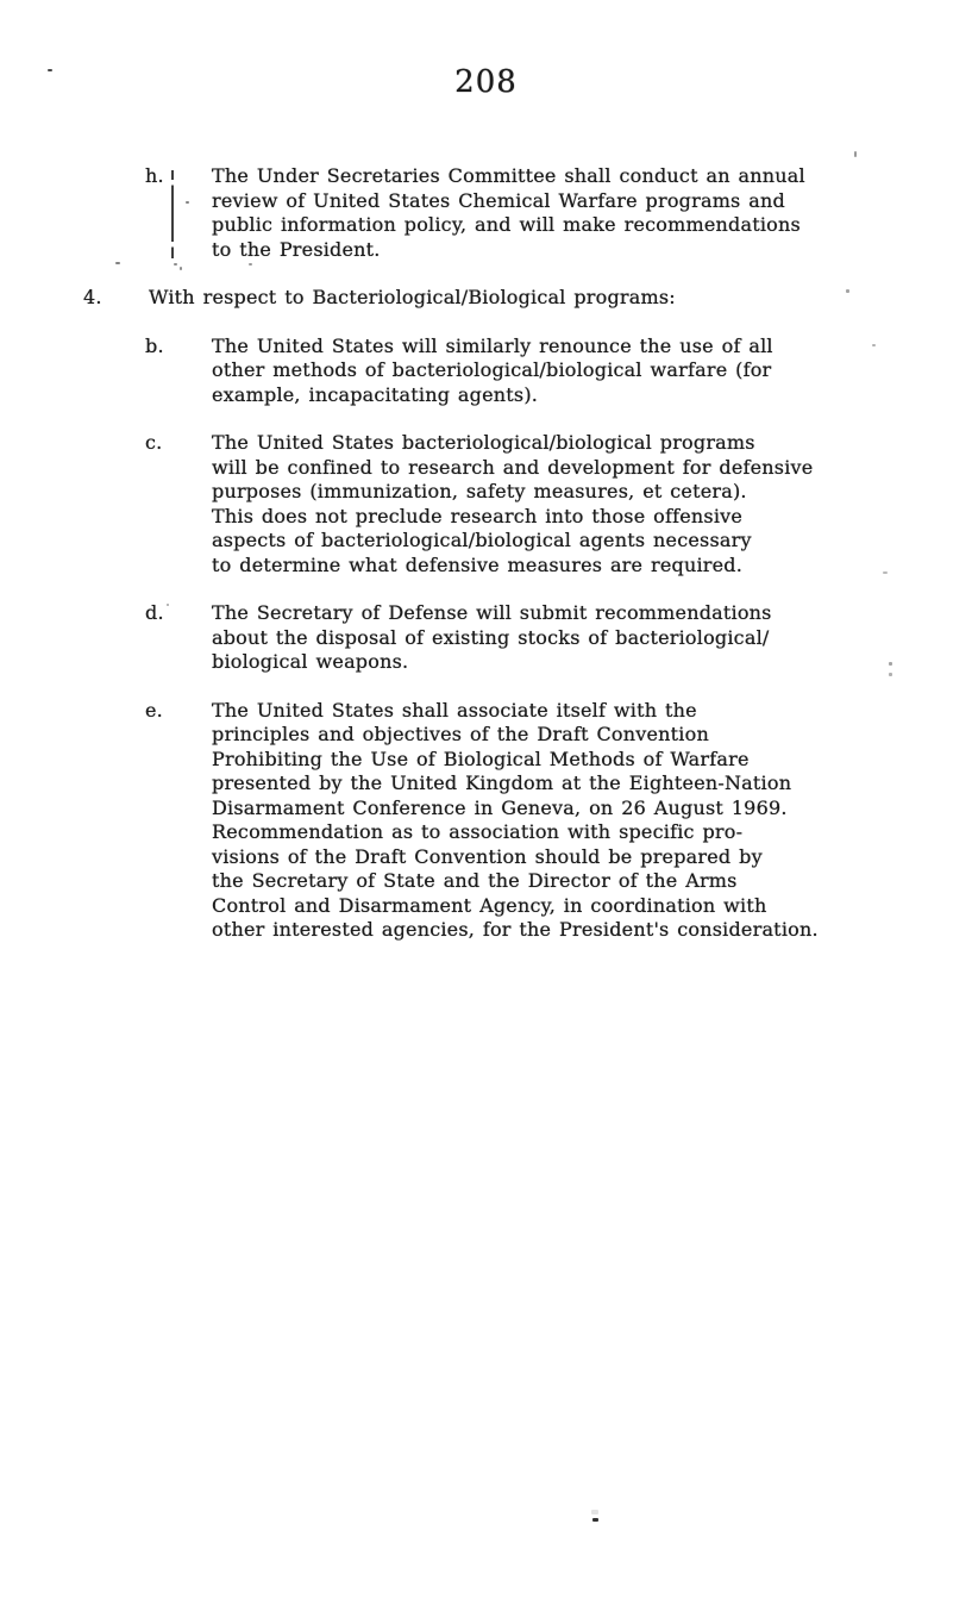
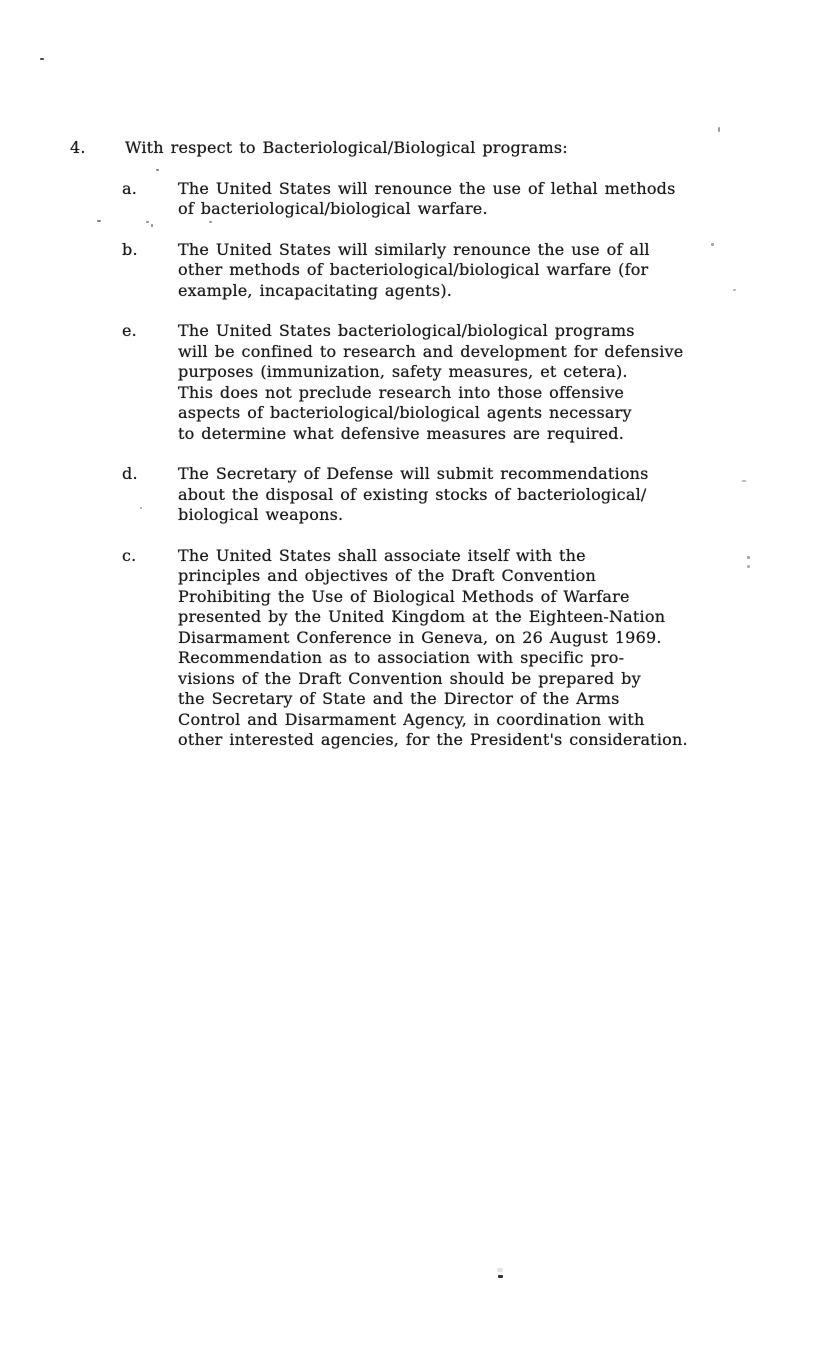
- 208
- h.
- The Under Secretaries Committee shall conduct an annual
- review of United States Chemical Warfare programs and
- public information policy, and will make recommendations
- to the President.
  4.
  With respect to Bacteriological/Biological programs:
+ a.
+ The United States will renounce the use of lethal methods
+ of bacteriological/biological warfare.
  b.
  The United States will similarly renounce the use of all
  other methods of bacteriological/biological warfare (for
  example, incapacitating agents).
- c.
+ e.
  The United States bacteriological/biological programs
  will be confined to research and development for defensive
  purposes (immunization, safety measures, et cetera).
  This does not preclude research into those offensive
  aspects of bacteriological/biological agents necessary
  to determine what defensive measures are required.
  d.
  The Secretary of Defense will submit recommendations
  about the disposal of existing stocks of bacteriological/
  biological weapons.
- e.
+ c.
  The United States shall associate itself with the
  principles and objectives of the Draft Convention
  Prohibiting the Use of Biological Methods of Warfare
  presented by the United Kingdom at the Eighteen-Nation
  Disarmament Conference in Geneva, on 26 August 1969.
  Recommendation as to association with specific pro-
  visions of the Draft Convention should be prepared by
  the Secretary of State and the Director of the Arms
  Control and Disarmament Agency, in coordination with
  other interested agencies, for the President's consideration.
